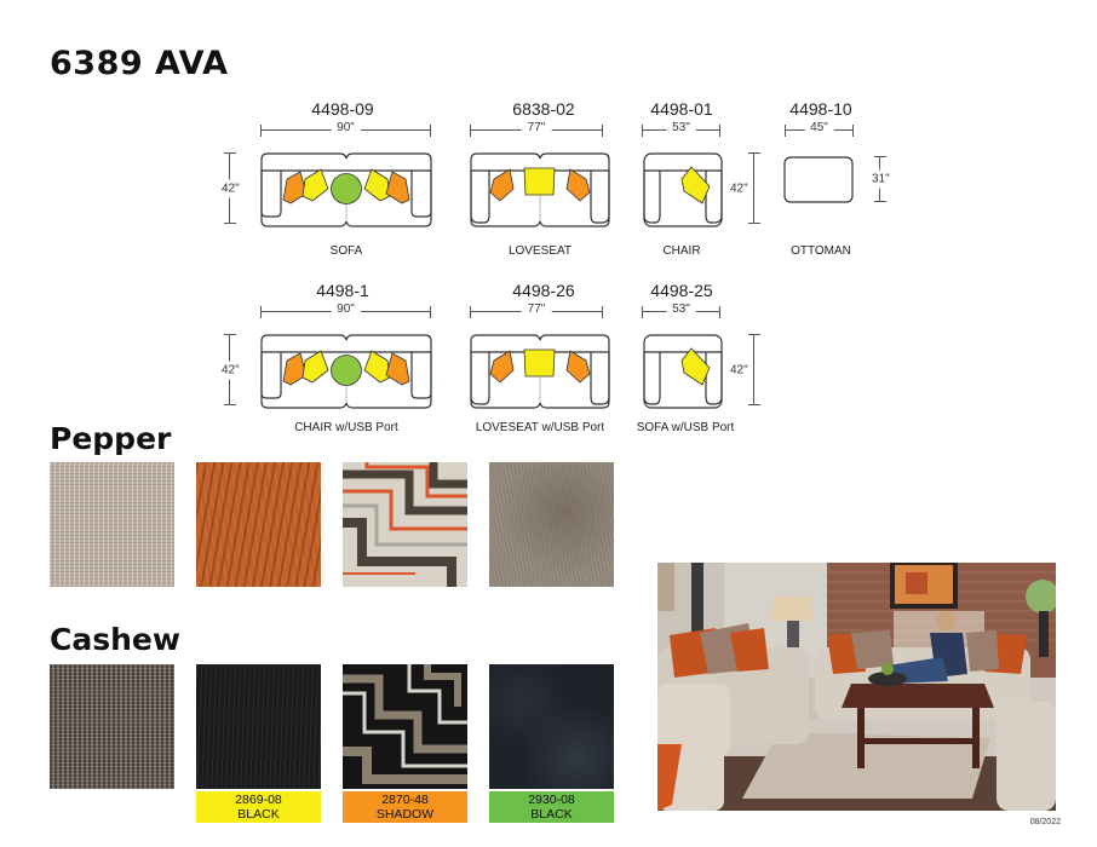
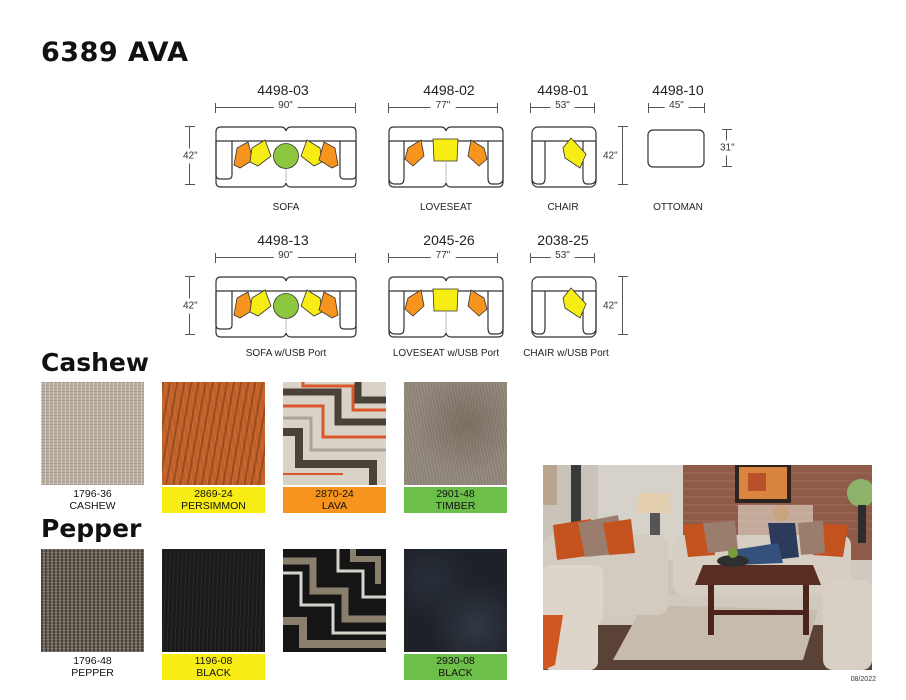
  6389 AVA
- 4498-09
+ 4498-03
  90"
  42"
  SOFA
- 6838-02
+ 4498-02
  77"
  LOVESEAT
  4498-01
  53"
  42"
  CHAIR
  4498-10
  45"
  31"
  OTTOMAN
- 4498-1
+ 4498-13
  90"
  42"
- CHAIR w/USB Port
+ SOFA w/USB Port
- 4498-26
+ 2045-26
  77"
  LOVESEAT w/USB Port
- 4498-25
+ 2038-25
  53"
  42"
- SOFA w/USB Port
+ CHAIR w/USB Port
- Pepper
+ Cashew
+ 1796-36
+ CASHEW
+ 2869-24
+ PERSIMMON
+ 2870-24
+ LAVA
+ 2901-48
+ TIMBER
- Cashew
+ Pepper
+ 1796-48
+ PEPPER
- 2869-08
+ 1196-08
  BLACK
- 2870-48
- SHADOW
  2930-08
  BLACK
